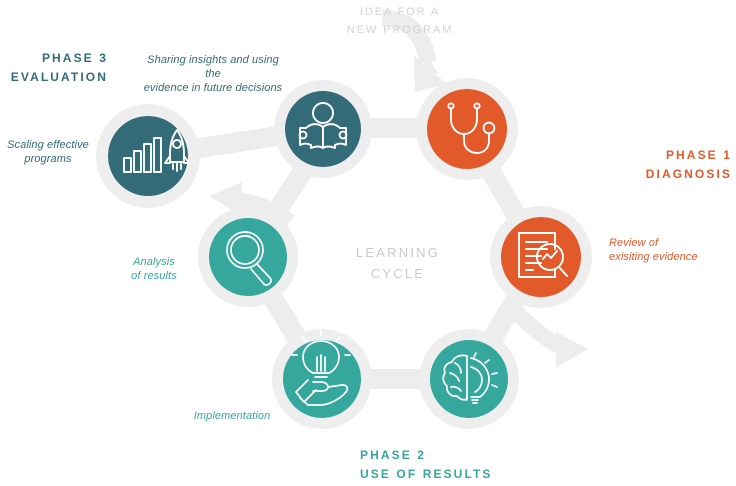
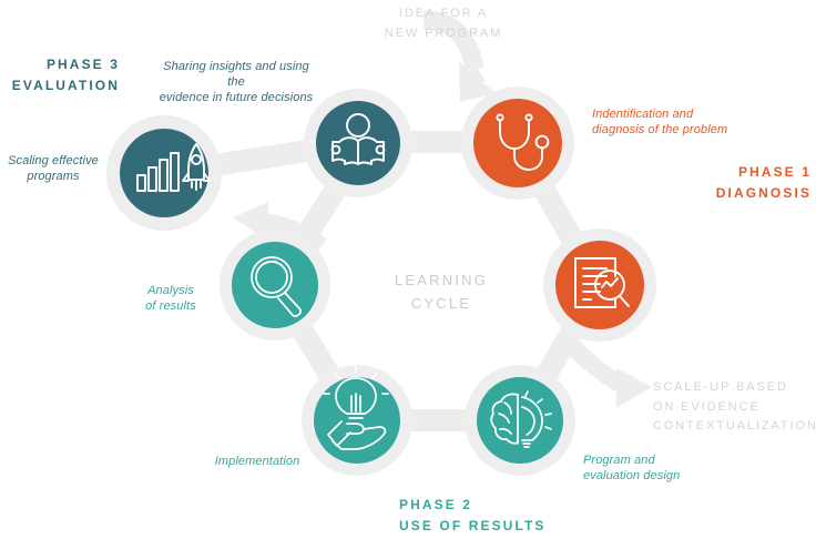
  IDEA FOR A
  NEW PROGRAM
  PHASE 3
  EVALUATION
  Sharing insights and using the
  evidence in future decisions
  Scaling effective
  programs
+ Indentification and
+ diagnosis of the problem
  PHASE 1
  DIAGNOSIS
- Review of
- exisiting evidence
  LEARNING
  CYCLE
  Analysis
  of results
+ SCALE-UP BASED
+ ON EVIDENCE
+ CONTEXTUALIZATION
  Implementation
+ Program and
+ evaluation design
  PHASE 2
  USE OF RESULTS
